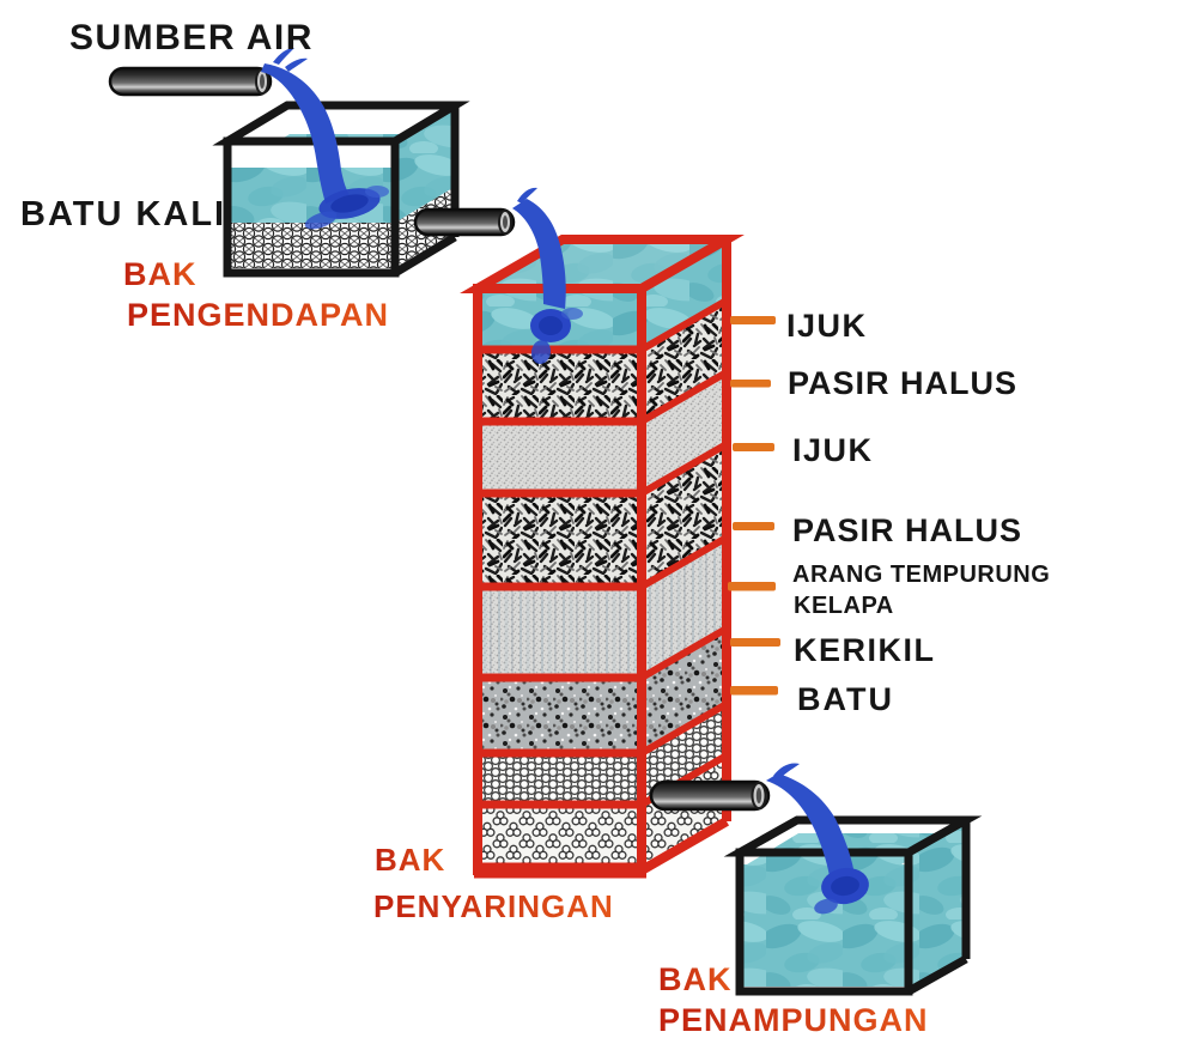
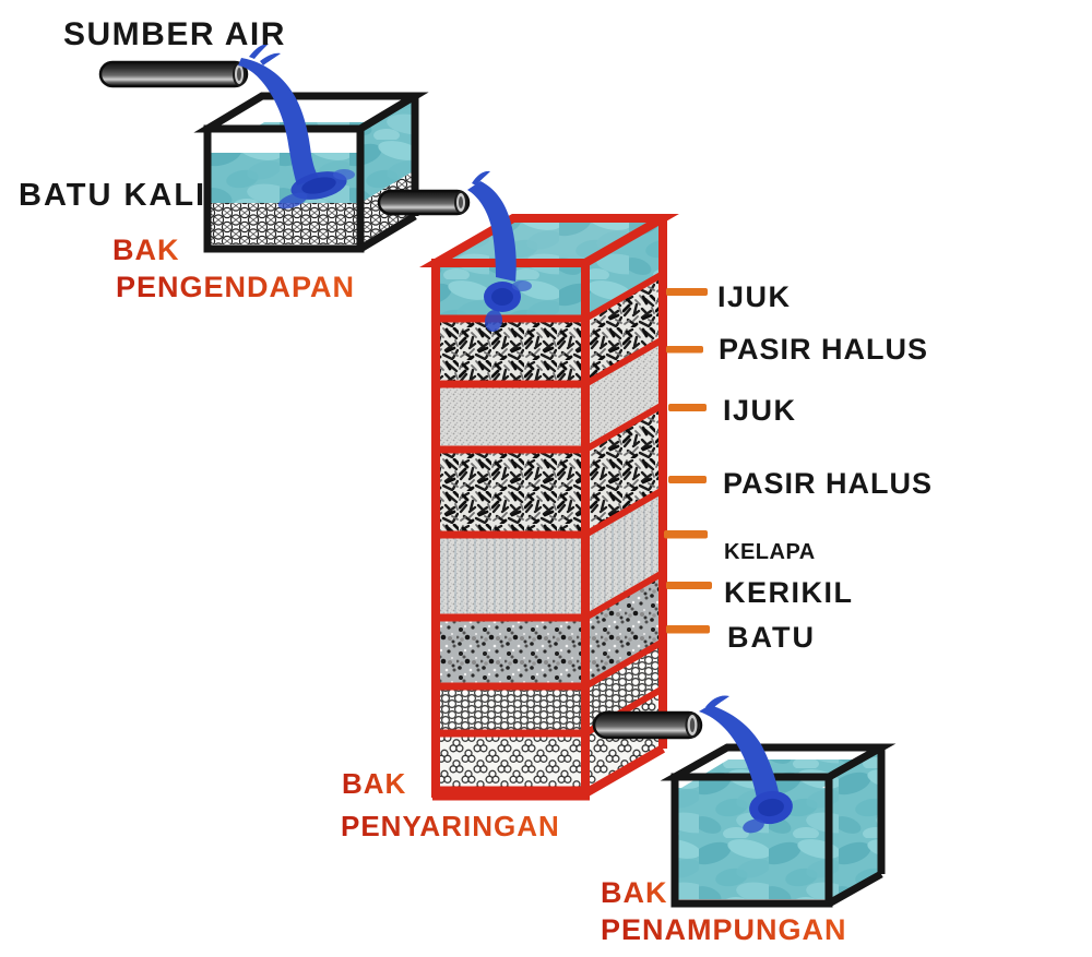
  SUMBER AIR
  BATU KALI
  BAK
  PENGENDAPAN
  IJUK
  PASIR HALUS
  IJUK
  PASIR HALUS
- ARANG TEMPURUNG
  KELAPA
  KERIKIL
  BATU
  BAK
  PENYARINGAN
  BAK
  PENAMPUNGAN
